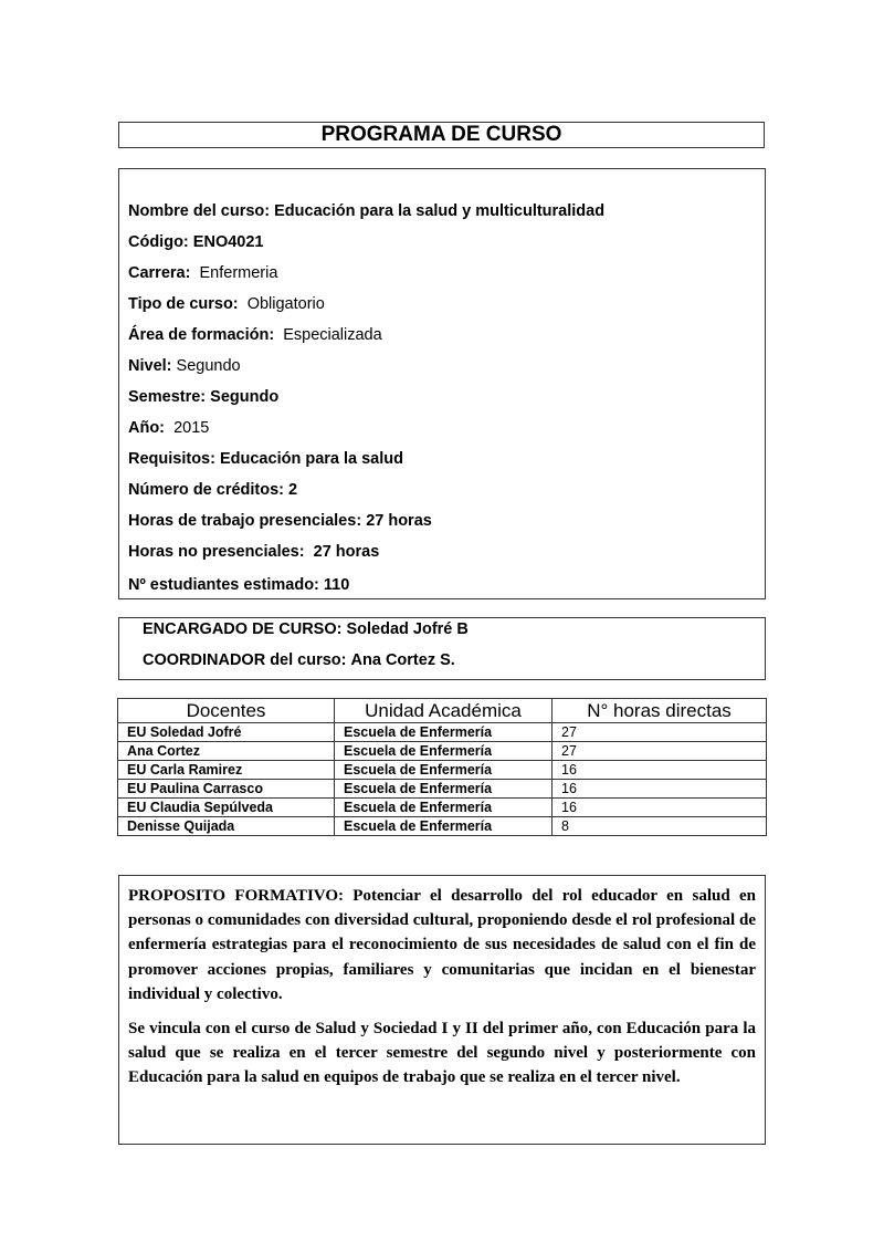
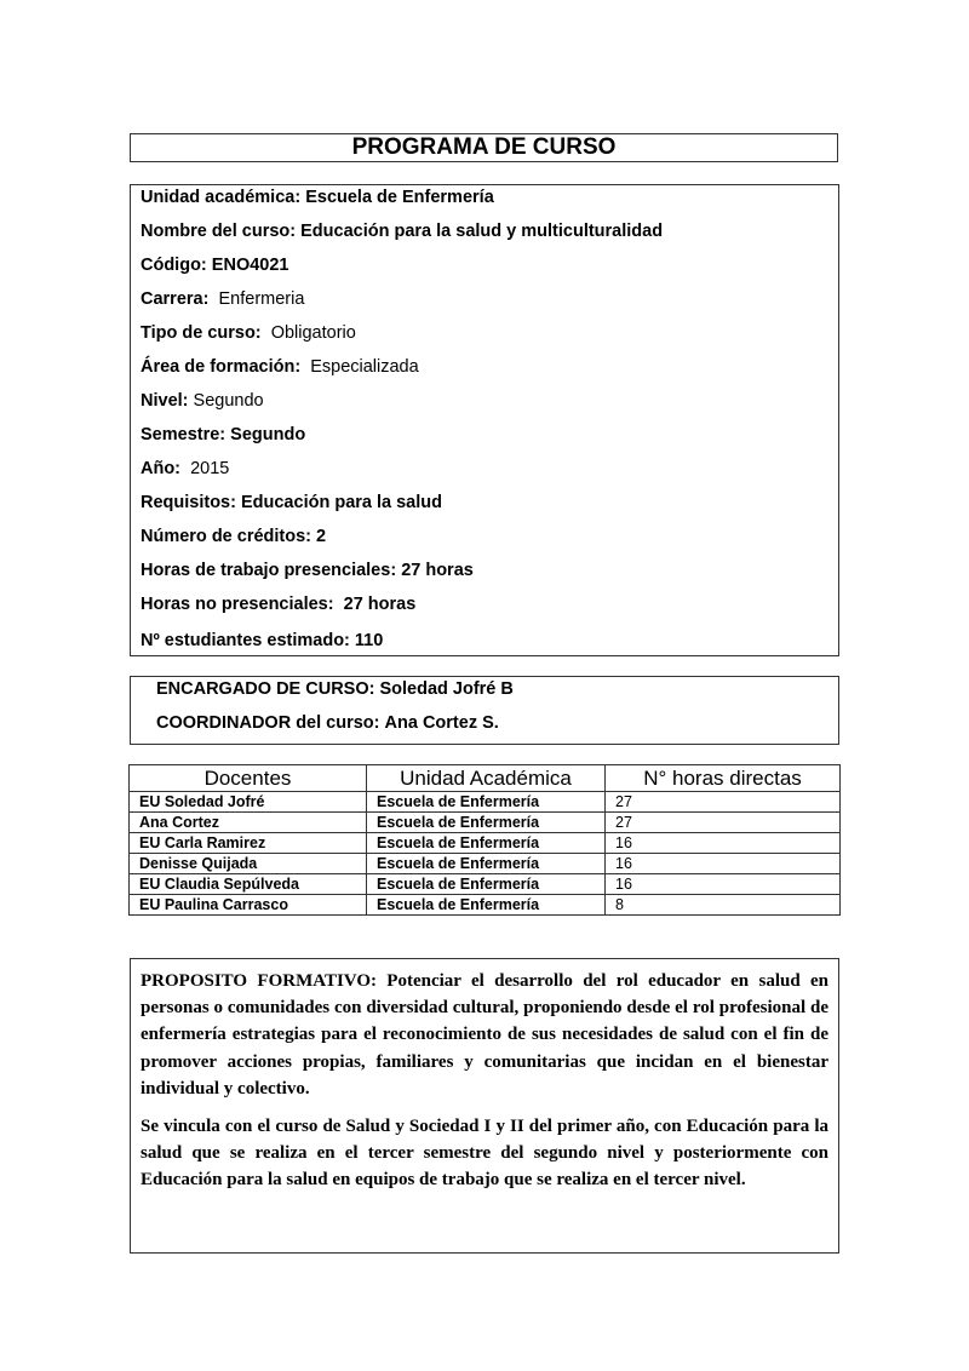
  PROGRAMA DE CURSO
+ Unidad académica: Escuela de Enfermería
  Nombre del curso: Educación para la salud y multiculturalidad
  Código: ENO4021
  Carrera: Enfermeria
  Tipo de curso: Obligatorio
  Área de formación: Especializada
  Nivel: Segundo
  Semestre: Segundo
  Año: 2015
  Requisitos: Educación para la salud
  Número de créditos: 2
  Horas de trabajo presenciales: 27 horas
  Horas no presenciales: 27 horas
  Nº estudiantes estimado: 110
  ENCARGADO DE CURSO: Soledad Jofré B
  COORDINADOR del curso: Ana Cortez S.
  Docentes	Unidad Académica	N° horas directas
  EU Soledad Jofré	Escuela de Enfermería	27
  Ana Cortez	Escuela de Enfermería	27
  EU Carla Ramirez	Escuela de Enfermería	16
- EU Paulina Carrasco	Escuela de Enfermería	16
+ Denisse Quijada	Escuela de Enfermería	16
  EU Claudia Sepúlveda	Escuela de Enfermería	16
- Denisse Quijada	Escuela de Enfermería	8
+ EU Paulina Carrasco	Escuela de Enfermería	8
  PROPOSITO FORMATIVO: Potenciar el desarrollo del rol educador en salud en personas o comunidades con diversidad cultural, proponiendo desde el rol profesional de enfermería estrategias para el reconocimiento de sus necesidades de salud con el fin de promover acciones propias, familiares y comunitarias que incidan en el bienestar individual y colectivo.
  Se vincula con el curso de Salud y Sociedad I y II del primer año, con Educación para la salud que se realiza en el tercer semestre del segundo nivel y posteriormente con Educación para la salud en equipos de trabajo que se realiza en el tercer nivel.
